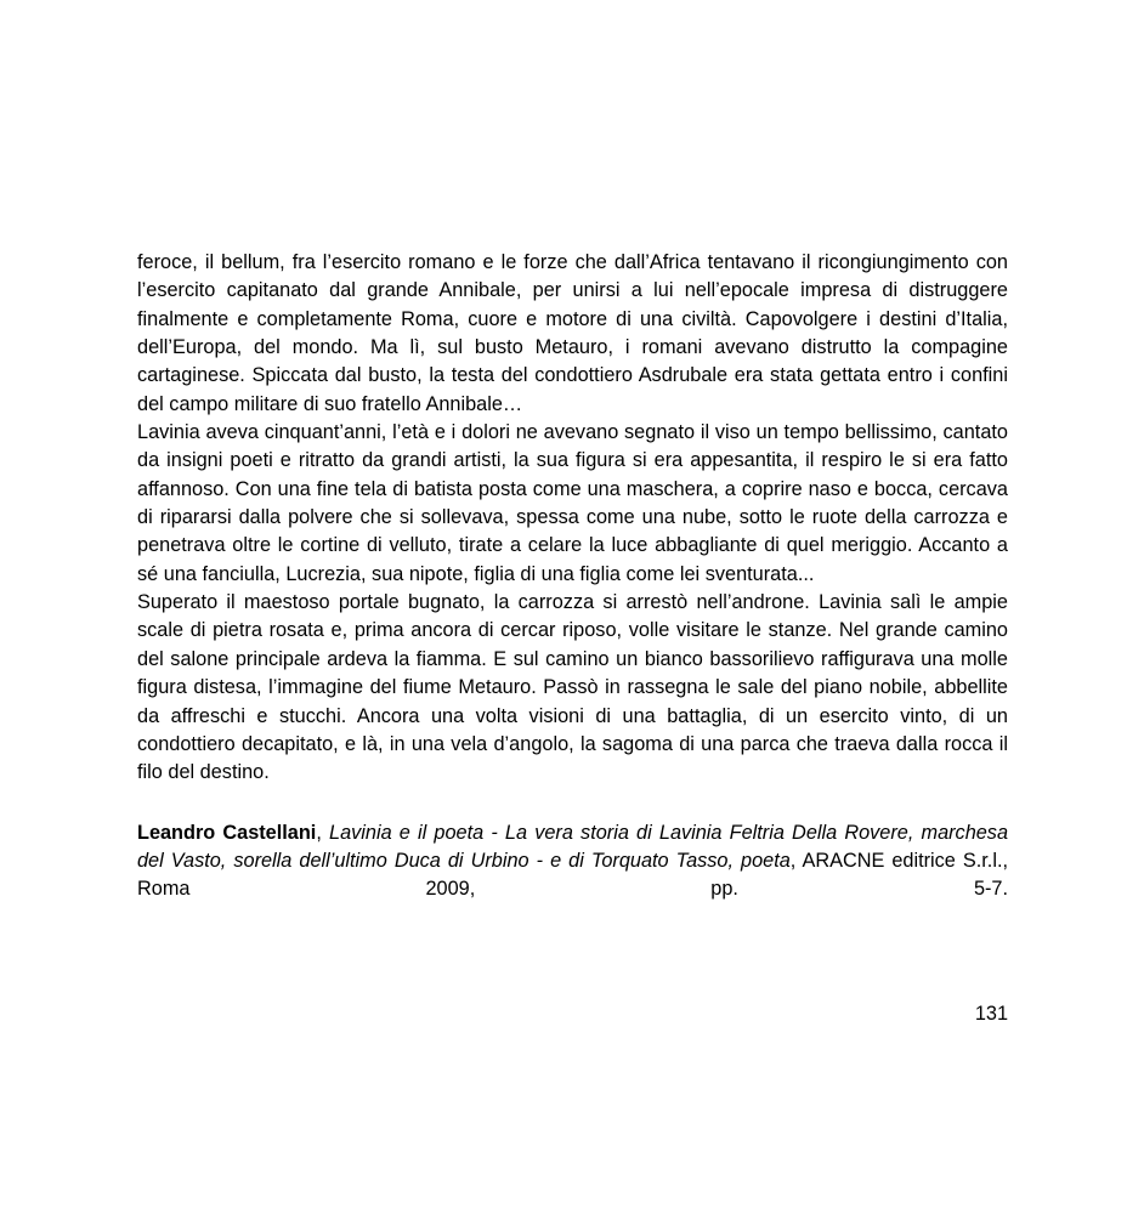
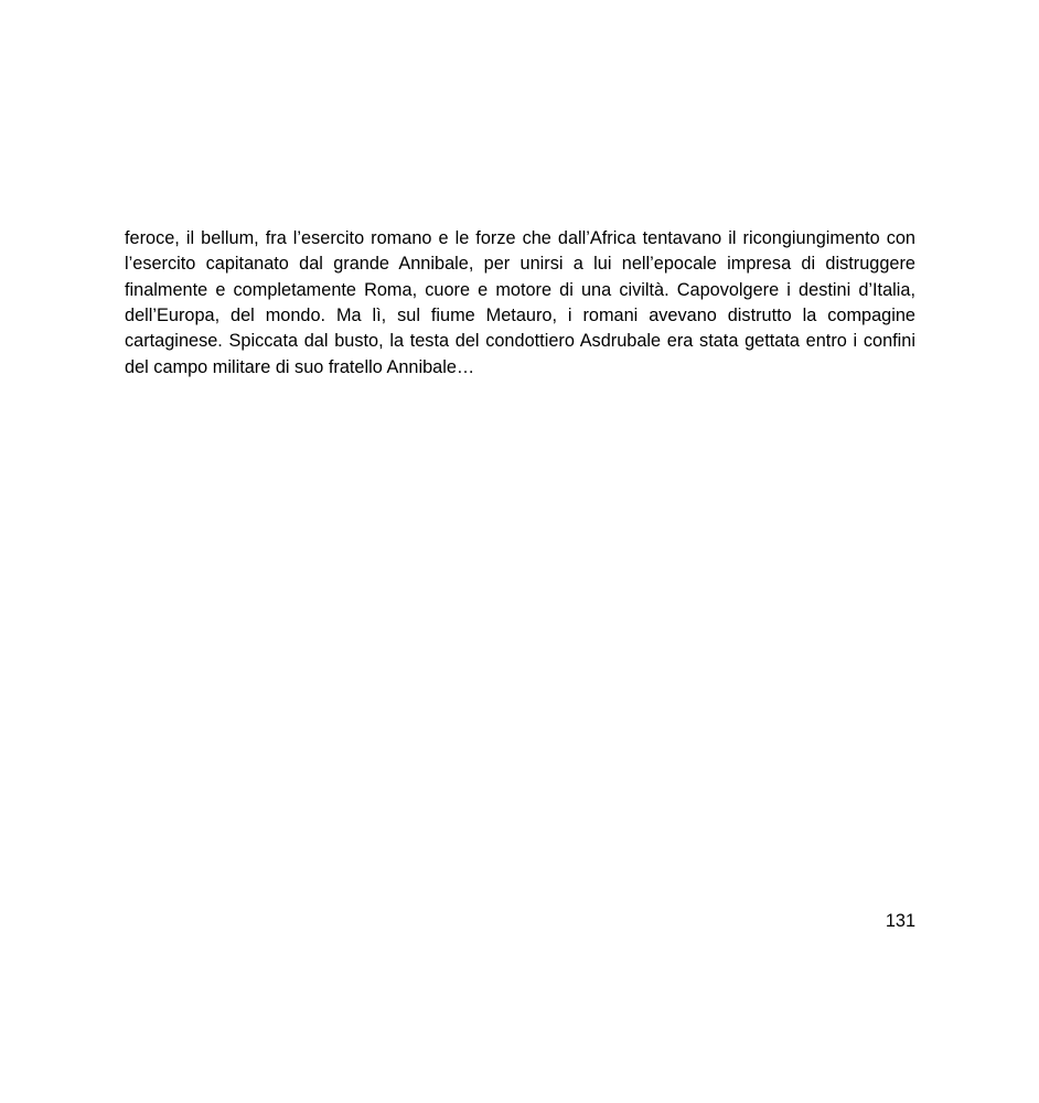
- feroce, il bellum, fra l’esercito romano e le forze che dall’Africa tentavano il ricongiungimento con l’esercito capitanato dal grande Annibale, per unirsi a lui nell’epocale impresa di distruggere finalmente e completamente Roma, cuore e motore di una civiltà. Capovolgere i destini d’Italia, dell’Europa, del mondo. Ma lì, sul busto Metauro, i romani avevano distrutto la compagine cartaginese. Spiccata dal busto, la testa del condottiero Asdrubale era stata gettata entro i confini del campo militare di suo fratello Annibale…
+ feroce, il bellum, fra l’esercito romano e le forze che dall’Africa tentavano il ricongiungimento con l’esercito capitanato dal grande Annibale, per unirsi a lui nell’epocale impresa di distruggere finalmente e completamente Roma, cuore e motore di una civiltà. Capovolgere i destini d’Italia, dell’Europa, del mondo. Ma lì, sul fiume Metauro, i romani avevano distrutto la compagine cartaginese. Spiccata dal busto, la testa del condottiero Asdrubale era stata gettata entro i confini del campo militare di suo fratello Annibale…
- Lavinia aveva cinquant’anni, l’età e i dolori ne avevano segnato il viso un tempo bellissimo, cantato da insigni poeti e ritratto da grandi artisti, la sua figura si era appesantita, il respiro le si era fatto affannoso. Con una fine tela di batista posta come una maschera, a coprire naso e bocca, cercava di ripararsi dalla polvere che si sollevava, spessa come una nube, sotto le ruote della carrozza e penetrava oltre le cortine di velluto, tirate a celare la luce abbagliante di quel meriggio. Accanto a sé una fanciulla, Lucrezia, sua nipote, figlia di una figlia come lei sventurata...
- Superato il maestoso portale bugnato, la carrozza si arrestò nell’androne. Lavinia salì le ampie scale di pietra rosata e, prima ancora di cercar riposo, volle visitare le stanze. Nel grande camino del salone principale ardeva la fiamma. E sul camino un bianco bassorilievo raffigurava una molle figura distesa, l’immagine del fiume Metauro. Passò in rassegna le sale del piano nobile, abbellite da affreschi e stucchi. Ancora una volta visioni di una battaglia, di un esercito vinto, di un condottiero decapitato, e là, in una vela d’angolo, la sagoma di una parca che traeva dalla rocca il filo del destino.
- Leandro Castellani, Lavinia e il poeta - La vera storia di Lavinia Feltria Della Rovere, marchesa del Vasto, sorella dell’ultimo Duca di Urbino - e di Torquato Tasso, poeta, ARACNE editrice S.r.l., Roma 2009, pp. 5-7.
  131
